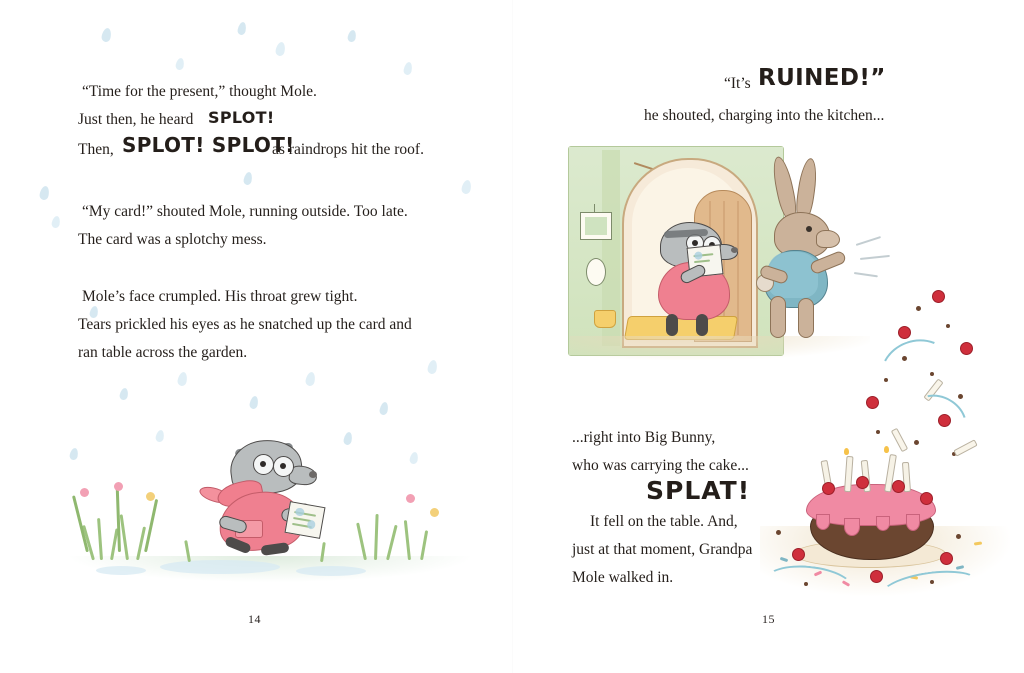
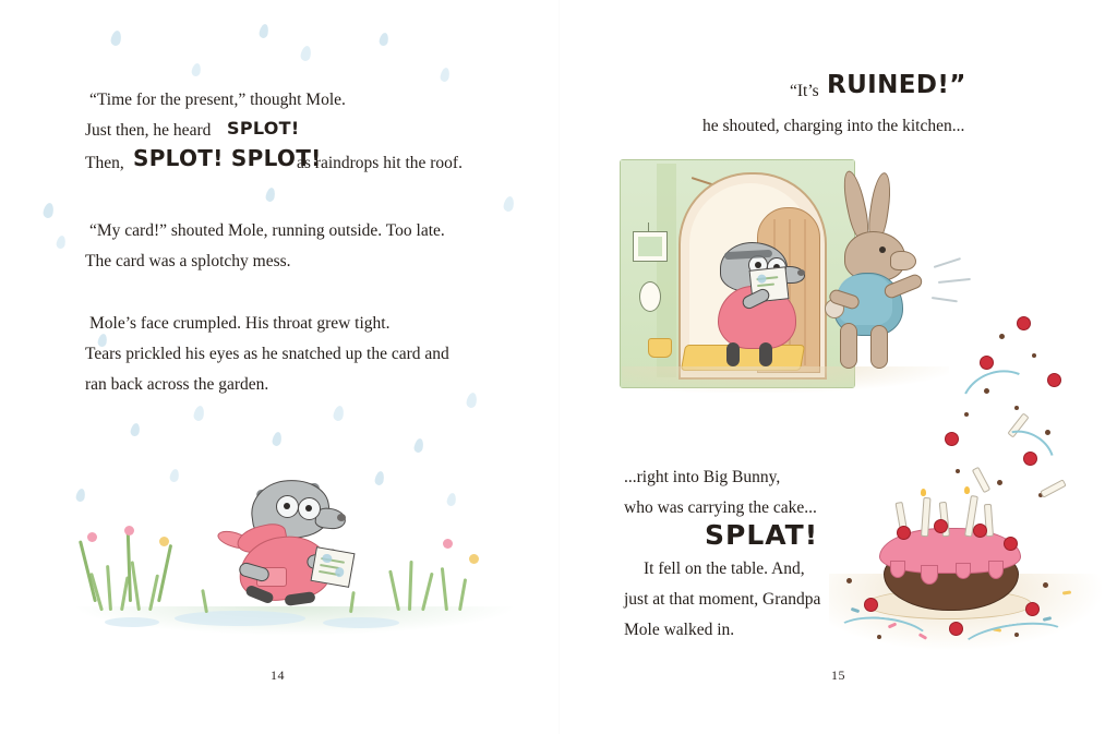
  “Time for the present,” thought Mole.
  Just then, he heard
  SPLOT!
  Then,
  SPLOT! SPLOT!
  as raindrops hit the roof.
  “My card!” shouted Mole, running outside. Too late.
  The card was a splotchy mess.
  Mole’s face crumpled. His throat grew tight.
  Tears prickled his eyes as he snatched up the card and
- ran table across the garden.
+ ran back across the garden.
  14
  “It’s
  RUINED!”
  he shouted, charging into the kitchen...
  ...right into Big Bunny,
  who was carrying the cake...
  SPLAT!
  It fell on the table. And,
  just at that moment, Grandpa
  Mole walked in.
  15
